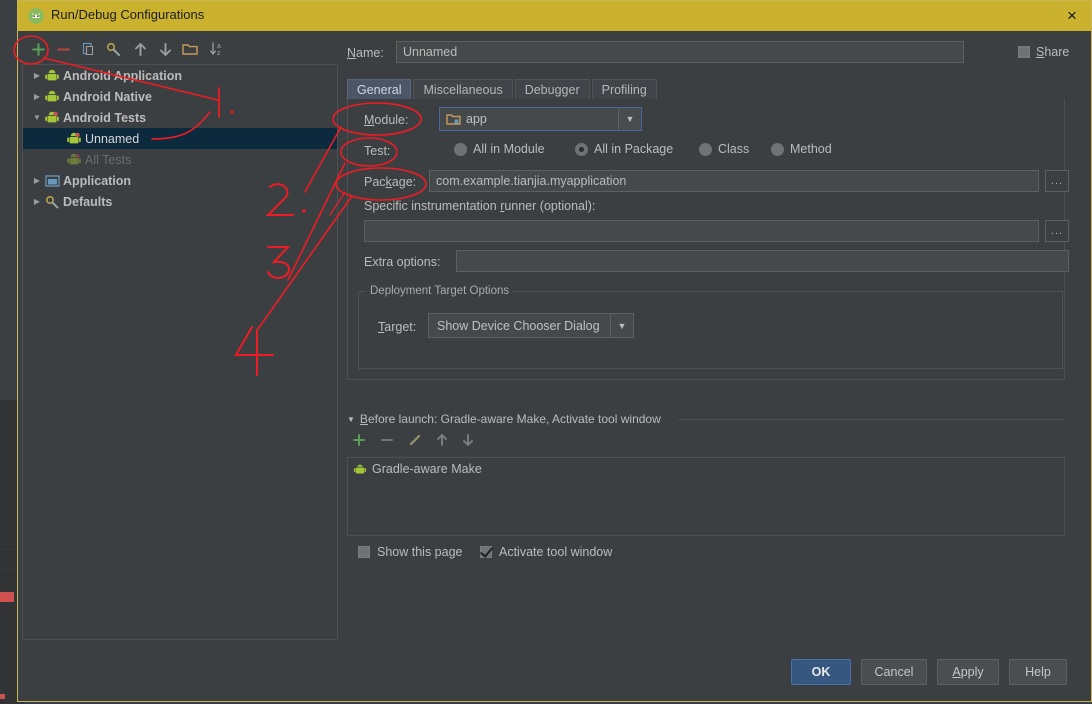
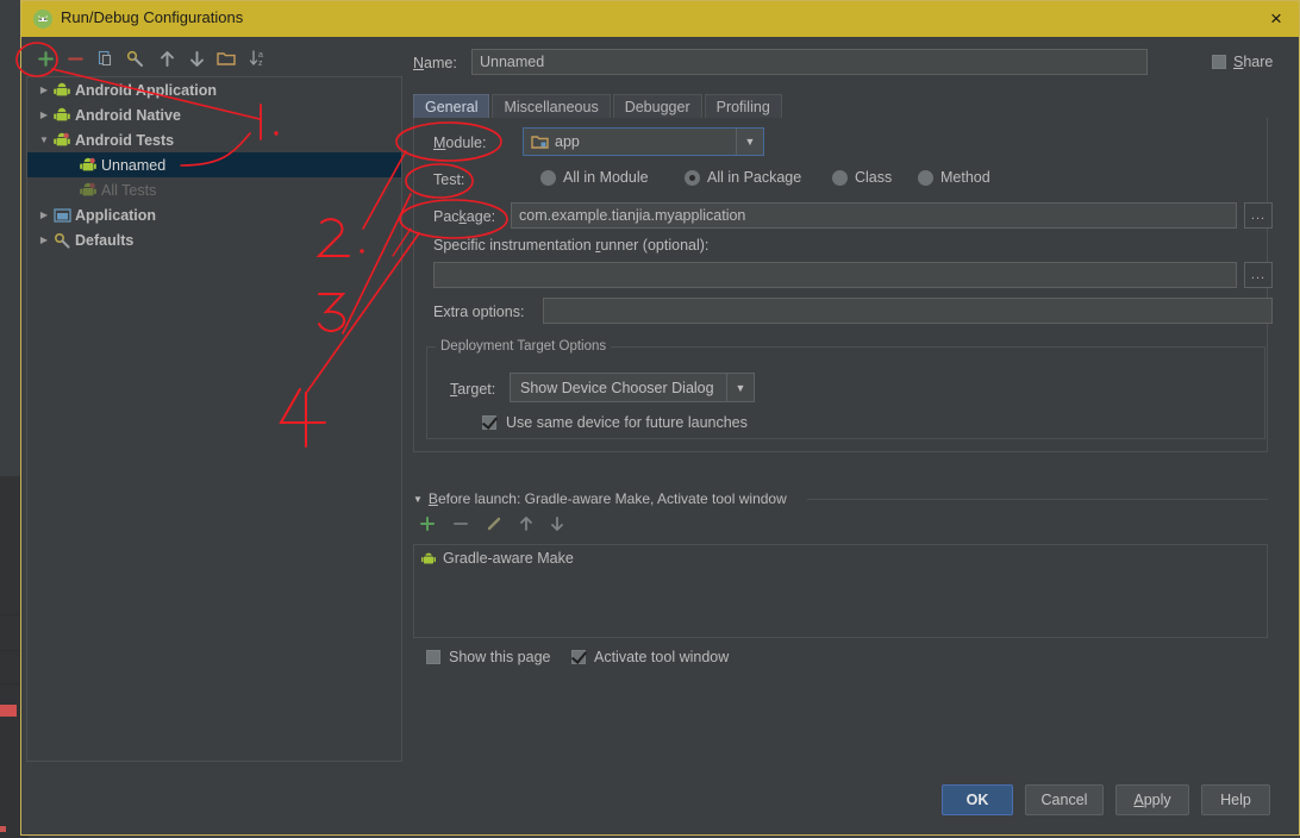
  Run/Debug Configurations
  ×
  ▶
  Androidpplication
  ▶
  Android Native
  ▼
  Android Tests
  Unnamed
  All Tests
  ▶
  Application
  ▶
  Defaults
  Name:
  Unnamed
  Share
  General
  Miscellaneous
  Debugger
  Profiling
  Module:
  app
  ▼
  Test:
  All in Module
  All in Package
  Class
  Method
  Package:
  com.example.tianjia.myapplication
  ...
  Specific instrumentation runner (optional):
  ...
  Extra options:
  Deployment Target Options
  Target:
  Show Device Chooser Dialog
  ▼
+ Use same device for future launches
  ▼
  Before launch: Gradle-aware Make, Activate tool window
  Gradle-aware Make
  Show this page
  Activate tool window
  OK
  Cancel
  A
  pply
  Help
